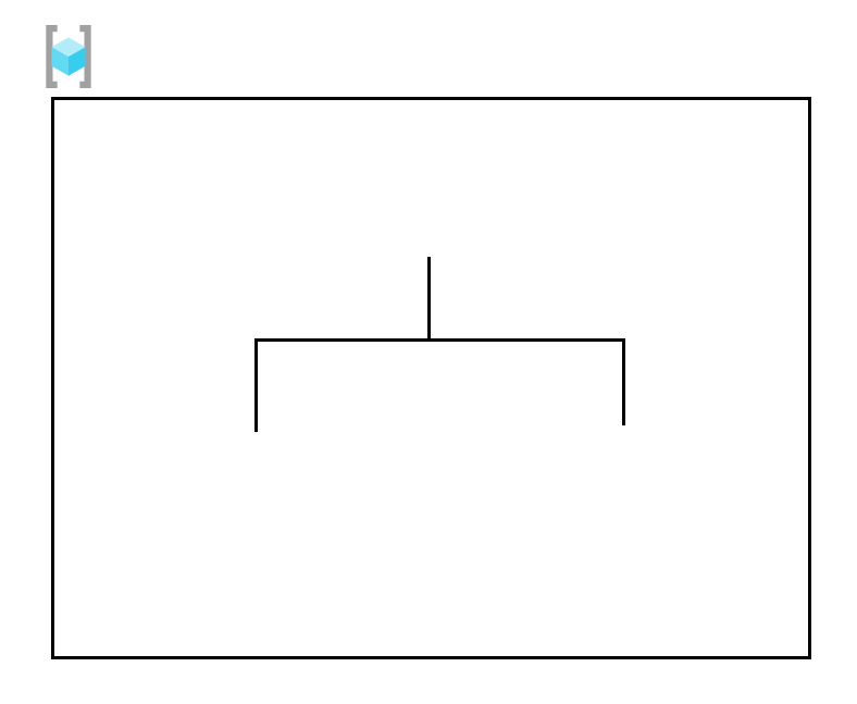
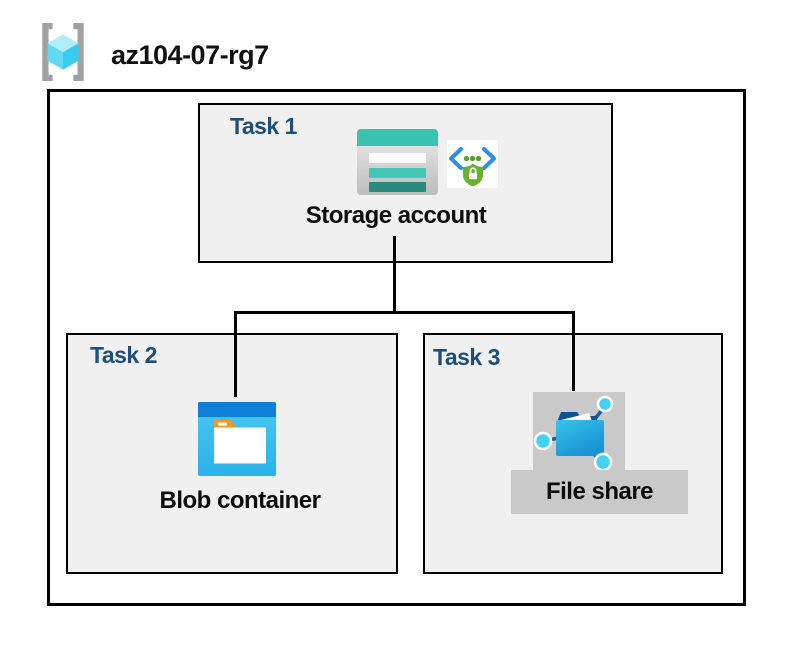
+ az104-07-rg7
+ Task 1
+ Storage account
+ Task 2
+ Blob container
+ Task 3
+ File share
